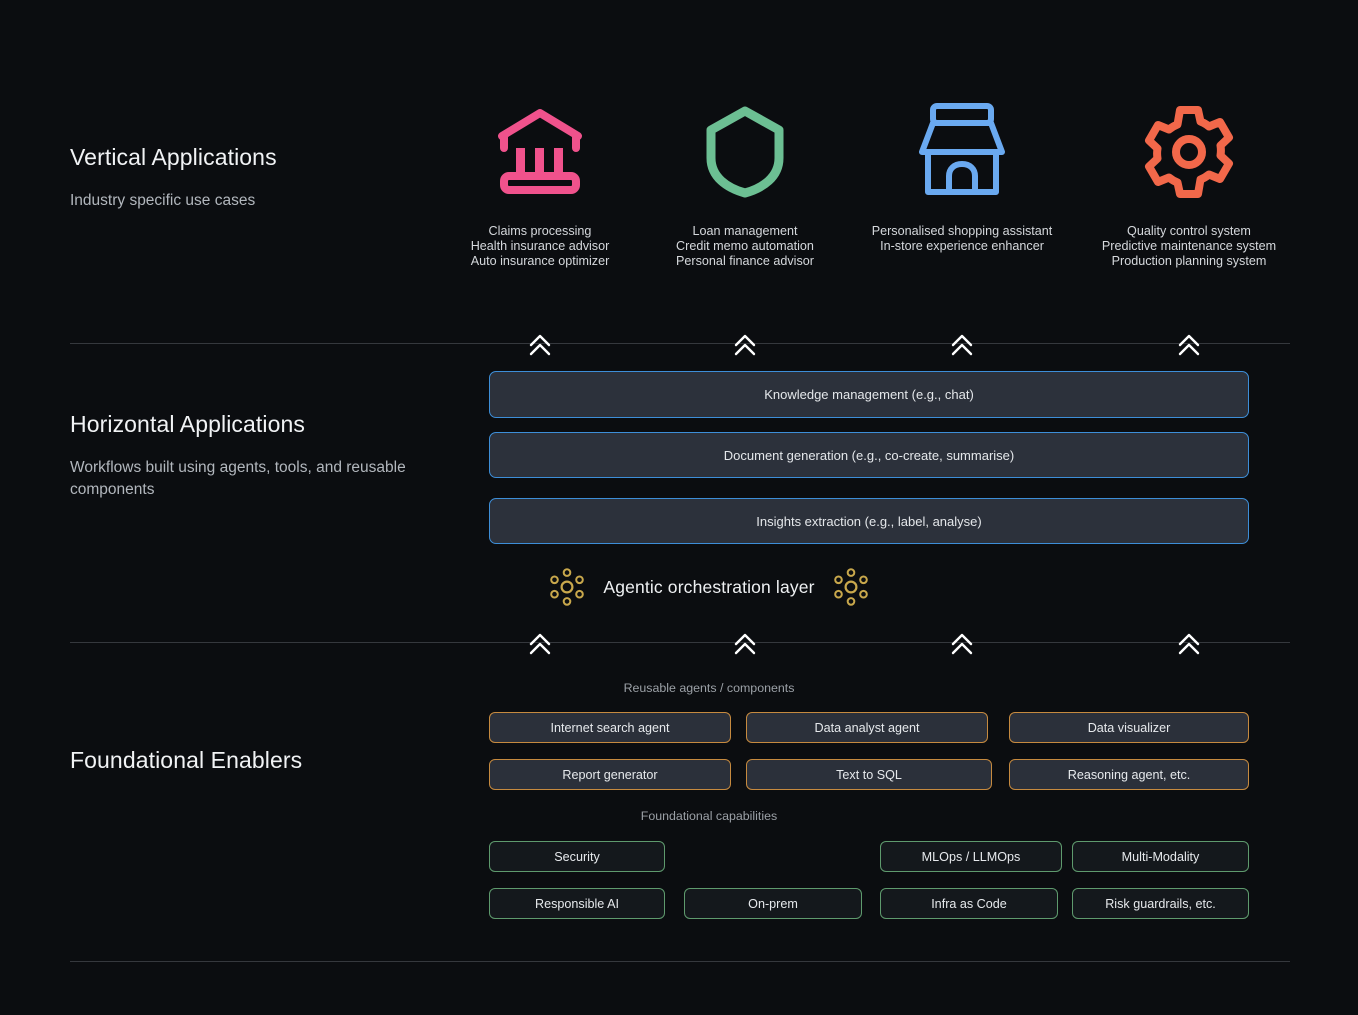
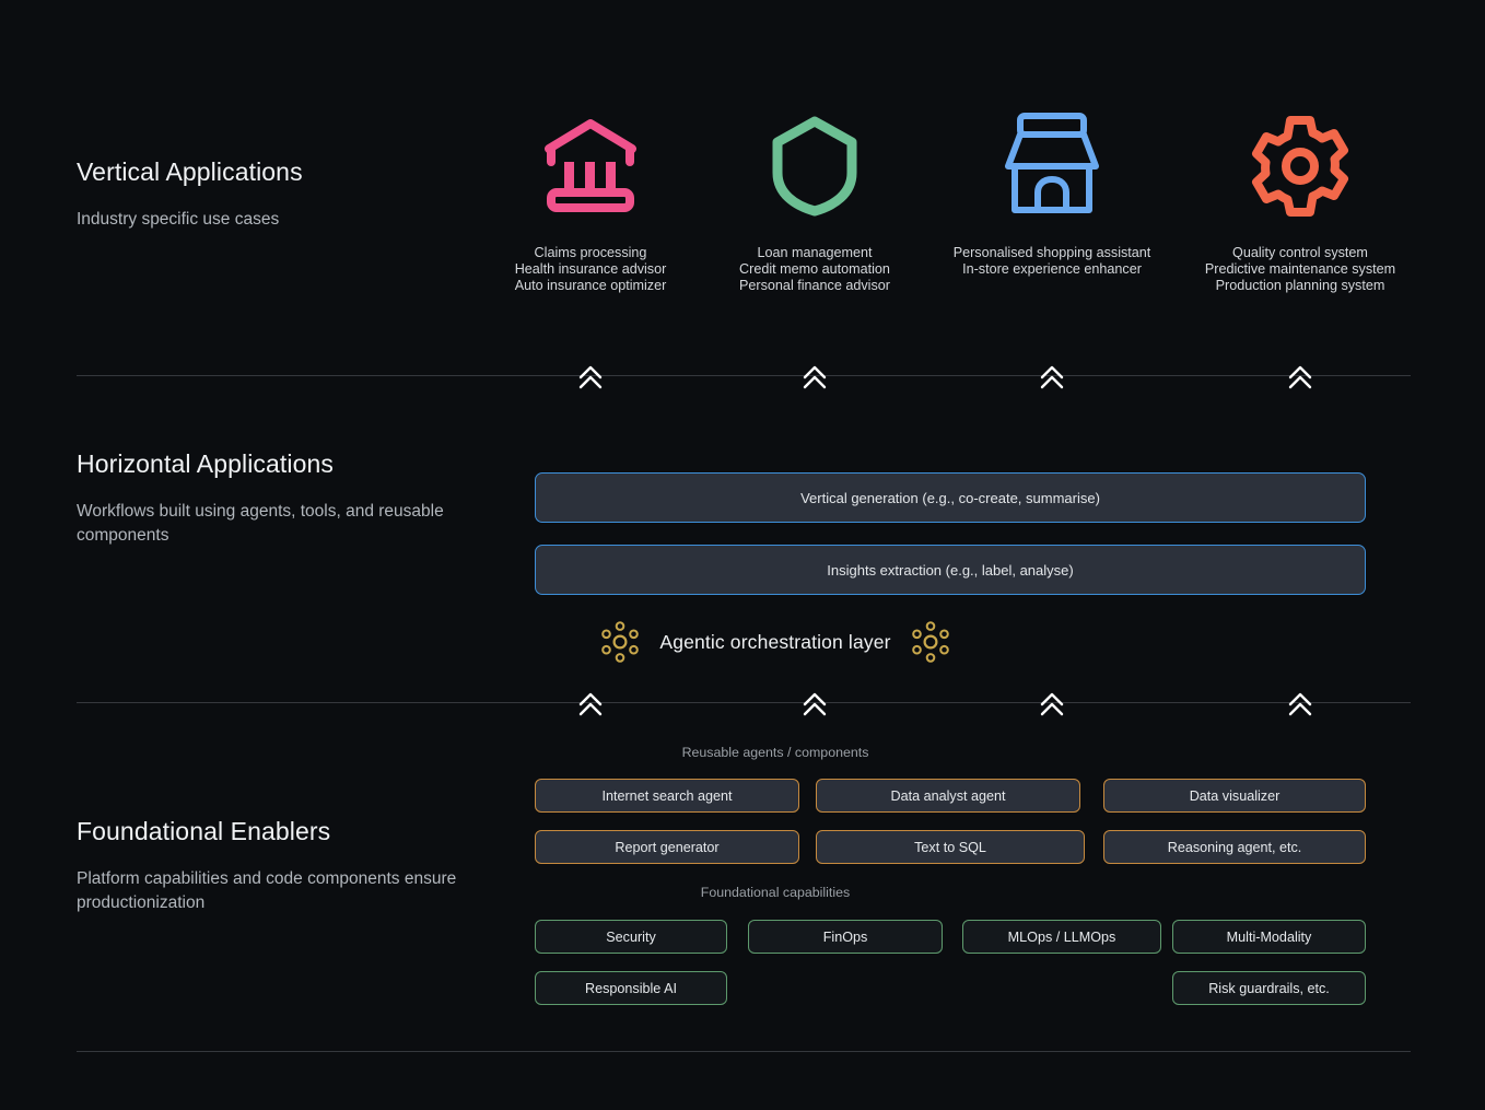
  Vertical Applications
  Industry specific use cases
  Horizontal Applications
  Workflows built using agents, tools, and reusable components
  Foundational Enablers
+ Platform capabilities and code components ensure productionization
  Claims processing
  Health insurance advisor
  Auto insurance optimizer
  Loan management
  Credit memo automation
  Personal finance advisor
  Personalised shopping assistant
  In-store experience enhancer
  Quality control system
  Predictive maintenance system
  Production planning system
- Knowledge management (e.g., chat)
- Document generation (e.g., co-create, summarise)
+ Vertical generation (e.g., co-create, summarise)
  Insights extraction (e.g., label, analyse)
  Agentic orchestration layer
  Reusable agents / components
  Foundational capabilities
  Internet search agent
  Data analyst agent
  Data visualizer
  Report generator
  Text to SQL
  Reasoning agent, etc.
  Security
+ FinOps
  MLOps / LLMOps
  Multi-Modality
  Responsible AI
- On-prem
- Infra as Code
  Risk guardrails, etc.
